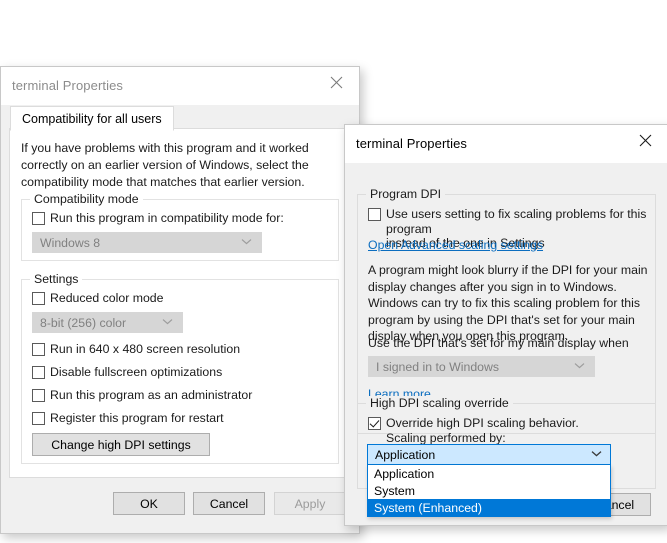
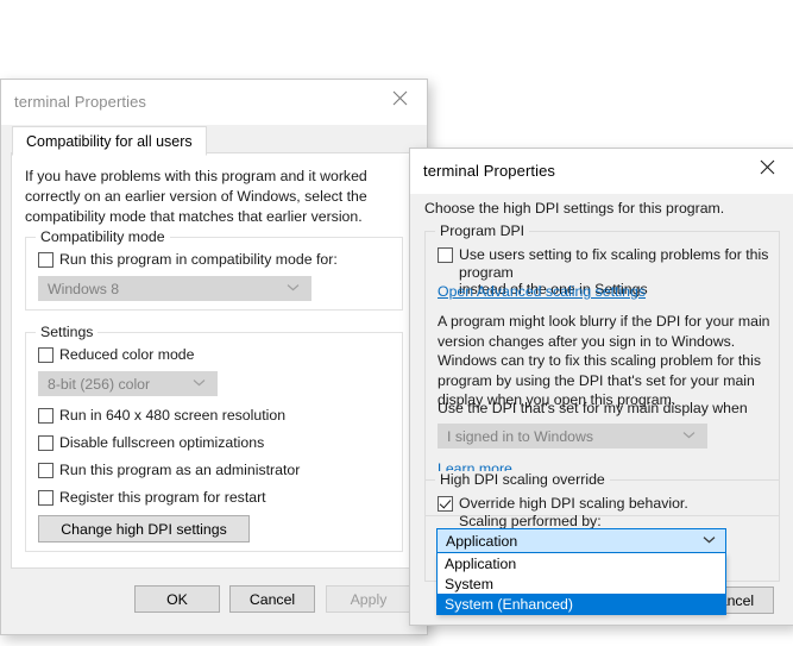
  terminal Properties
  Compatibility for all users
  If you have problems with this program and it worked correctly on an earlier version of Windows, select the compatibility mode that matches that earlier version.
  Compatibility mode
  Run this program in compatibility mode for:
  Windows 8
  Settings
  Reduced color mode
  8-bit (256) color
  Run in 640 x 480 screen resolution
  Disable fullscreen optimizations
  Run this program as an administrator
  Register this program for restart
  Change high DPI settings
  OK
  Cancel
  Apply
  terminal Properties
+ Choose the high DPI settings for this program.
  Program DPI
  Use users setting to fix scaling problems for this program
  instead of the one in Settings
  Open Advanced scaling settings
- A program might look blurry if the DPI for your main display changes after you sign in to Windows. Windows can try to fix this scaling problem for this program by using the DPI that's set for your main display when you open this program.
+ A program might look blurry if the DPI for your main version changes after you sign in to Windows. Windows can try to fix this scaling problem for this program by using the DPI that's set for your main display when you open this program.
  Use the DPI that's set for my main display when
  I signed in to Windows
  Learn more
  High DPI scaling override
  Override high DPI scaling behavior.
  Scaling performed by:
  Application
  Application
  System
  System (Enhanced)
